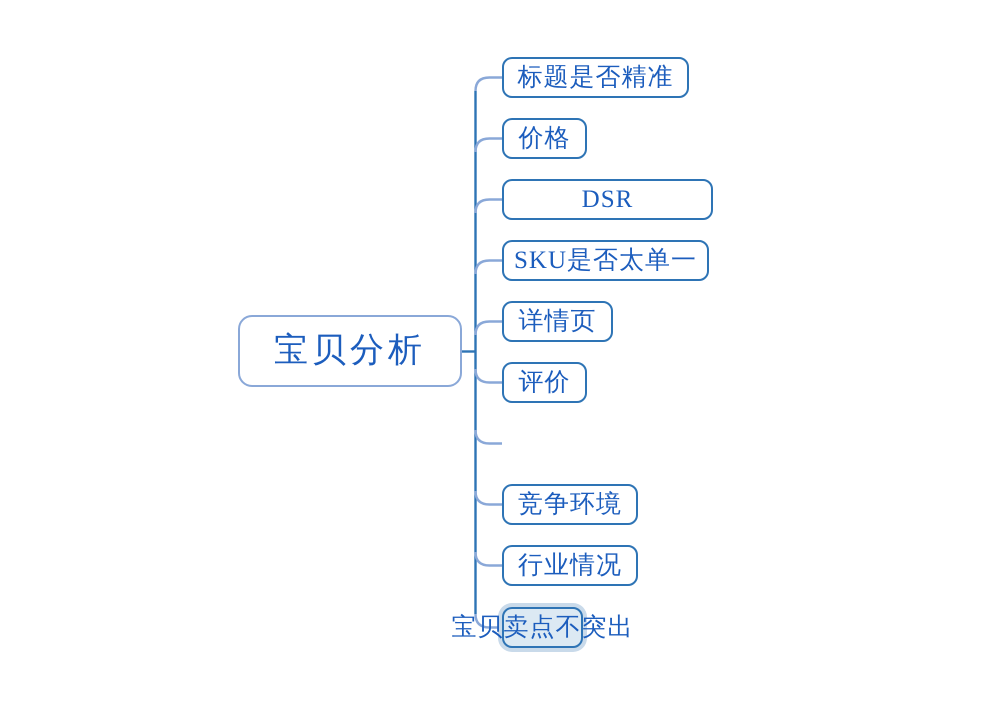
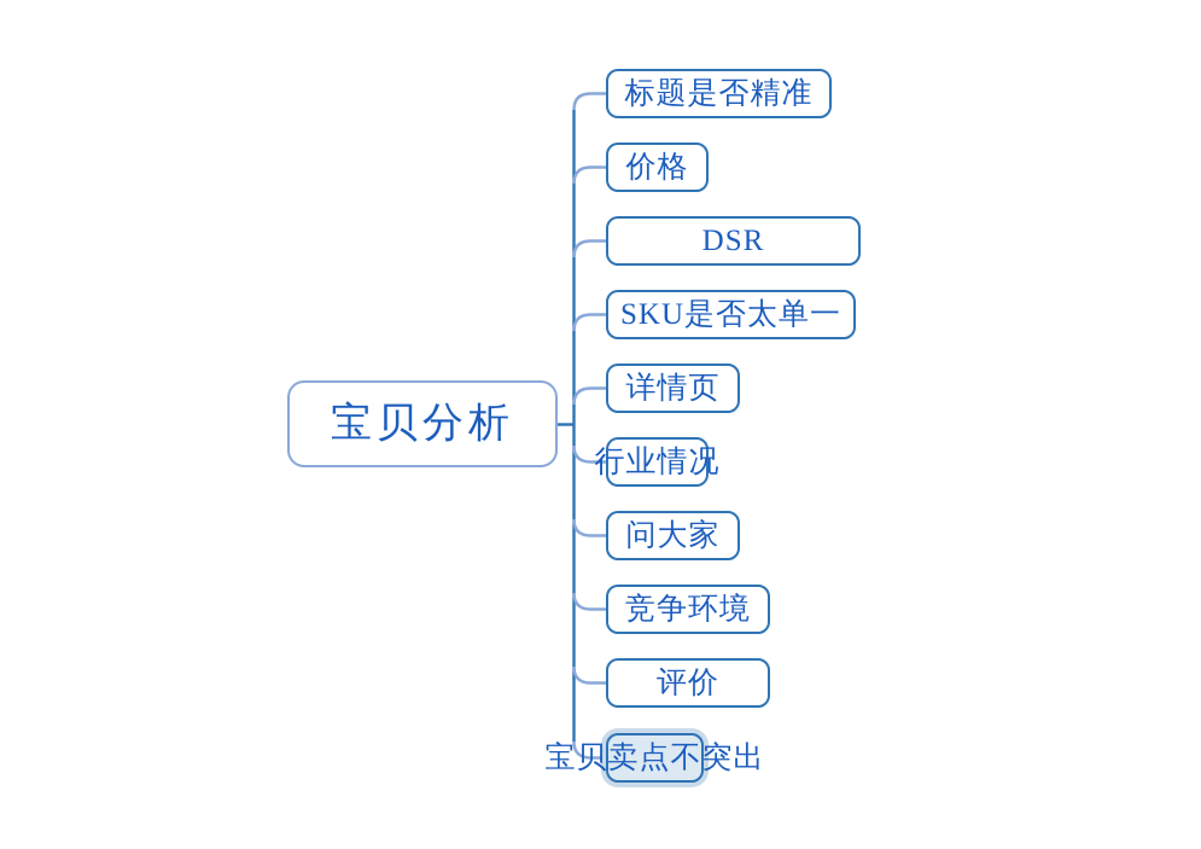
  宝贝分析
  标题是否精准
  价格
  DSR
  SKU是否太单一
  详情页
- 评价
+ 行业情况
+ 问大家
  竞争环境
- 行业情况
+ 评价
  宝贝卖点不突出
